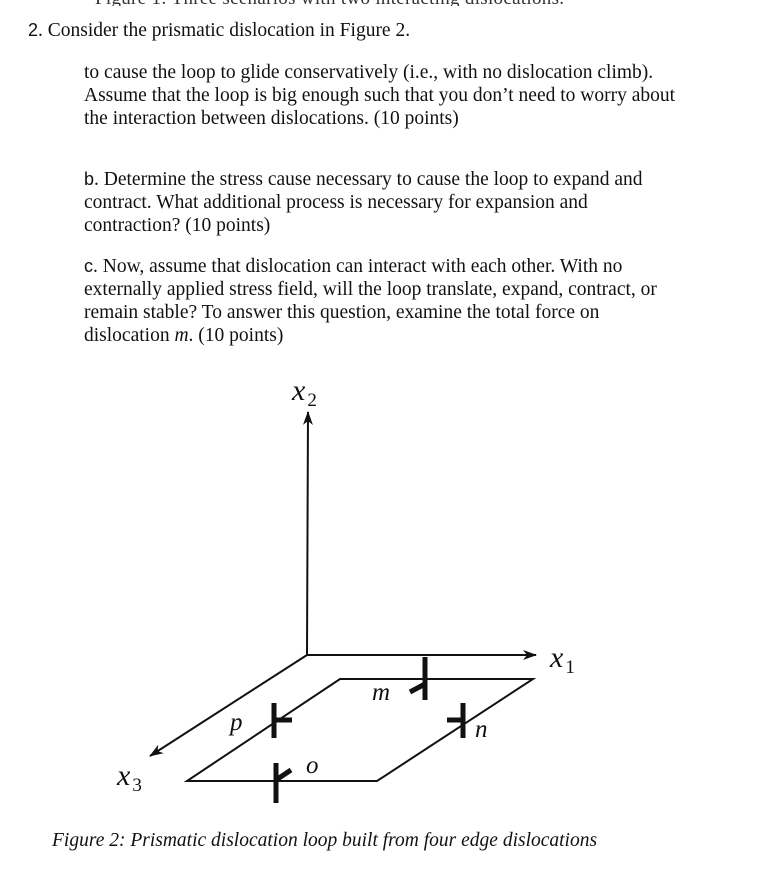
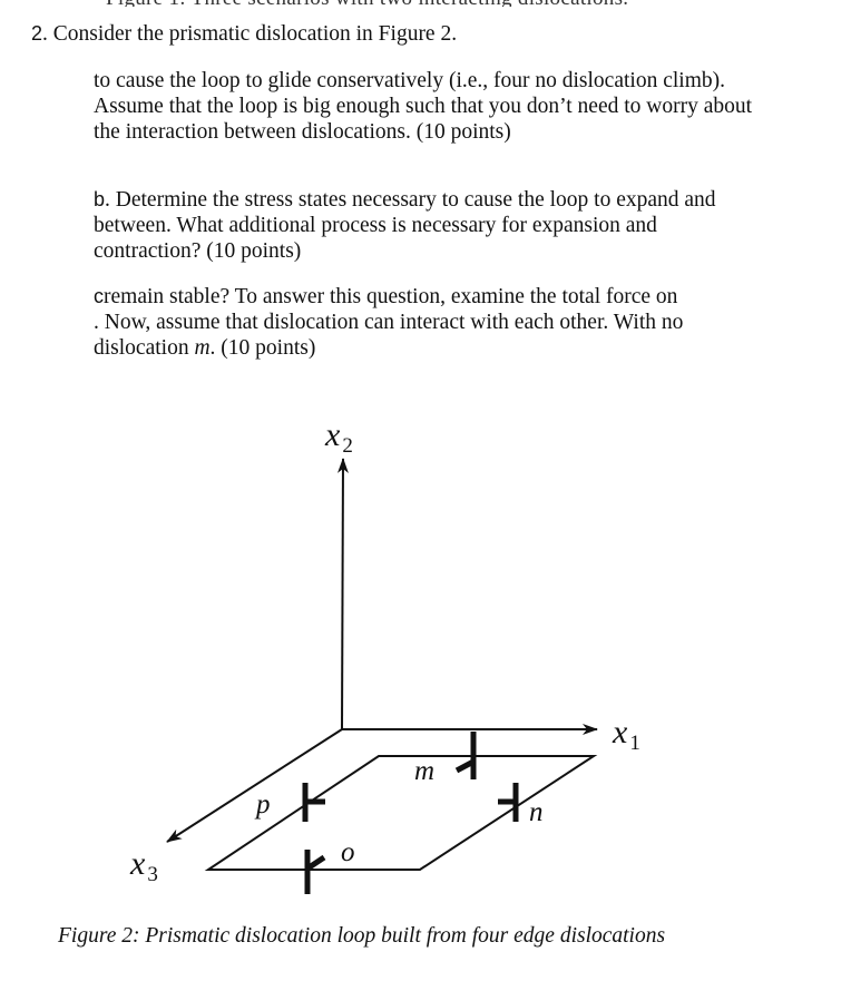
  2. Consider the prismatic dislocation in Figure 2.
- to cause the loop to glide conservatively (i.e., with no dislocation climb).
+ to cause the loop to glide conservatively (i.e., four no dislocation climb).
  Assume that the loop is big enough such that you don’t need to worry about
  the interaction between dislocations. (10 points)
- b. Determine the stress cause necessary to cause the loop to expand and
+ b. Determine the stress states necessary to cause the loop to expand and
- contract. What additional process is necessary for expansion and
+ between. What additional process is necessary for expansion and
  contraction? (10 points)
- c. Now, assume that dislocation can interact with each other. With no
+ cremain stable? To answer this question, examine the total force on
- externally applied stress field, will the loop translate, expand, contract, or
- remain stable? To answer this question, examine the total force on
+ . Now, assume that dislocation can interact with each other. With no
  dislocation m. (10 points)
  x2
  x1
  x3
  m
  p
  n
  o
  Figure 2: Prismatic dislocation loop built from four edge dislocations
